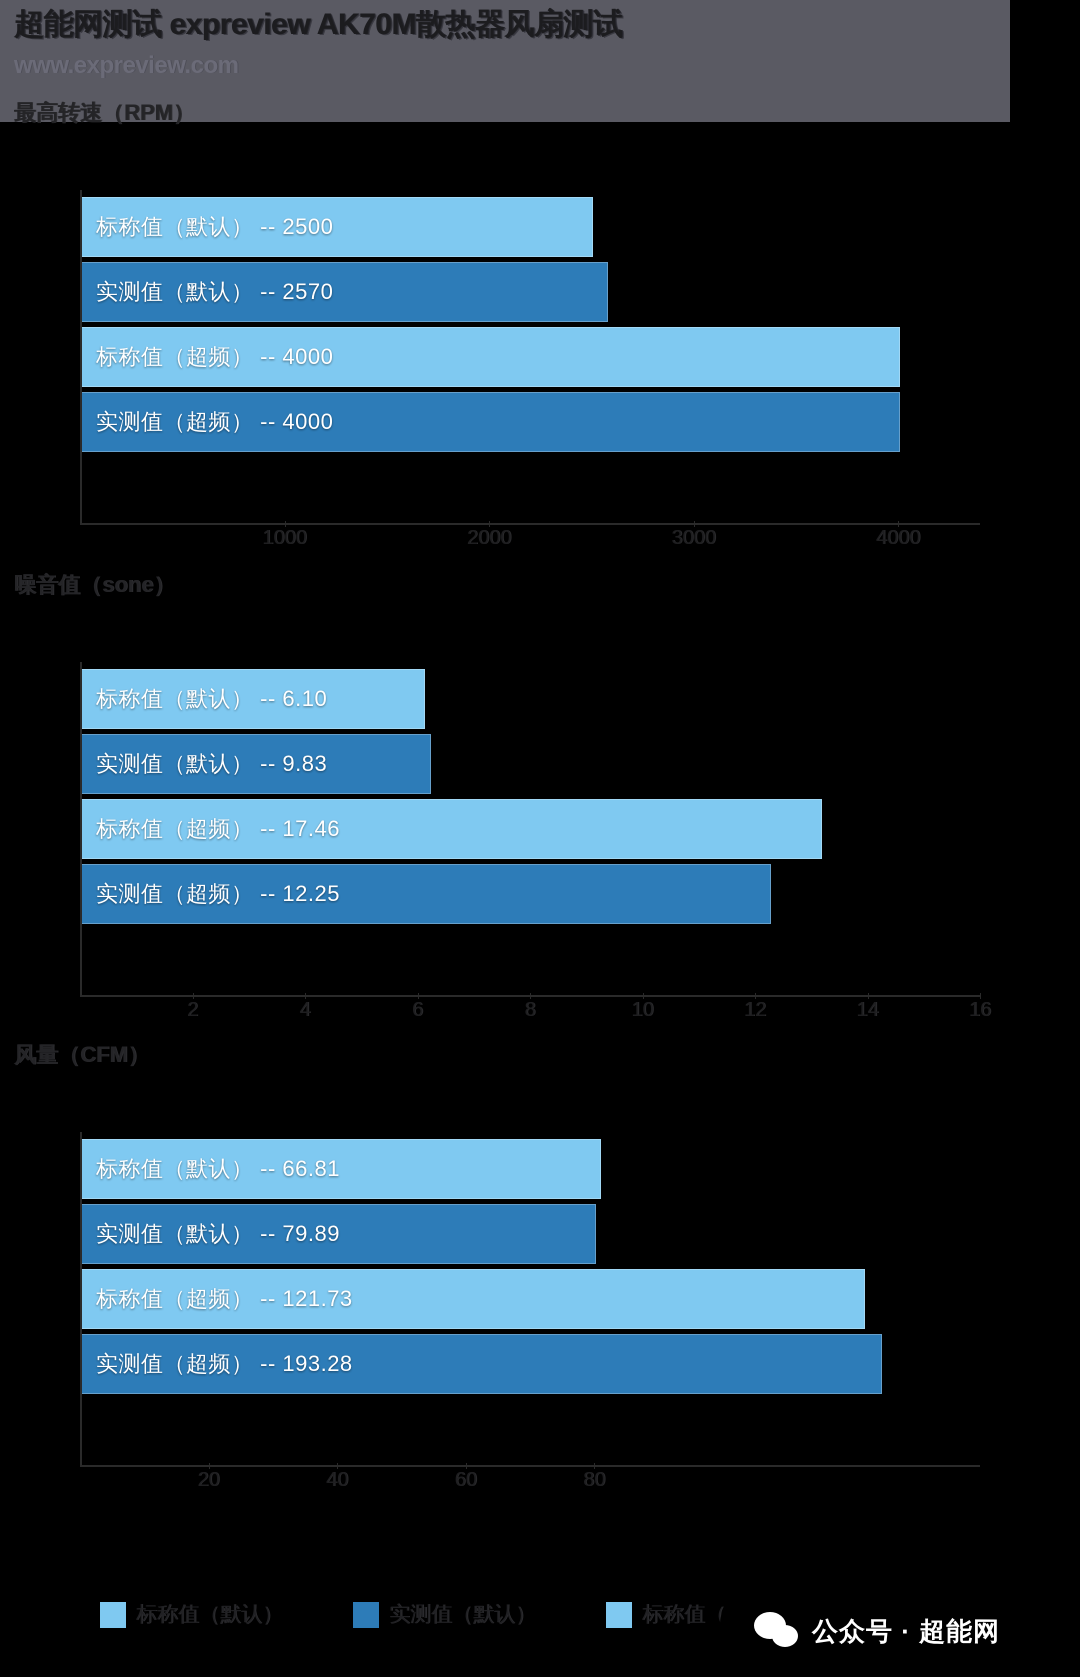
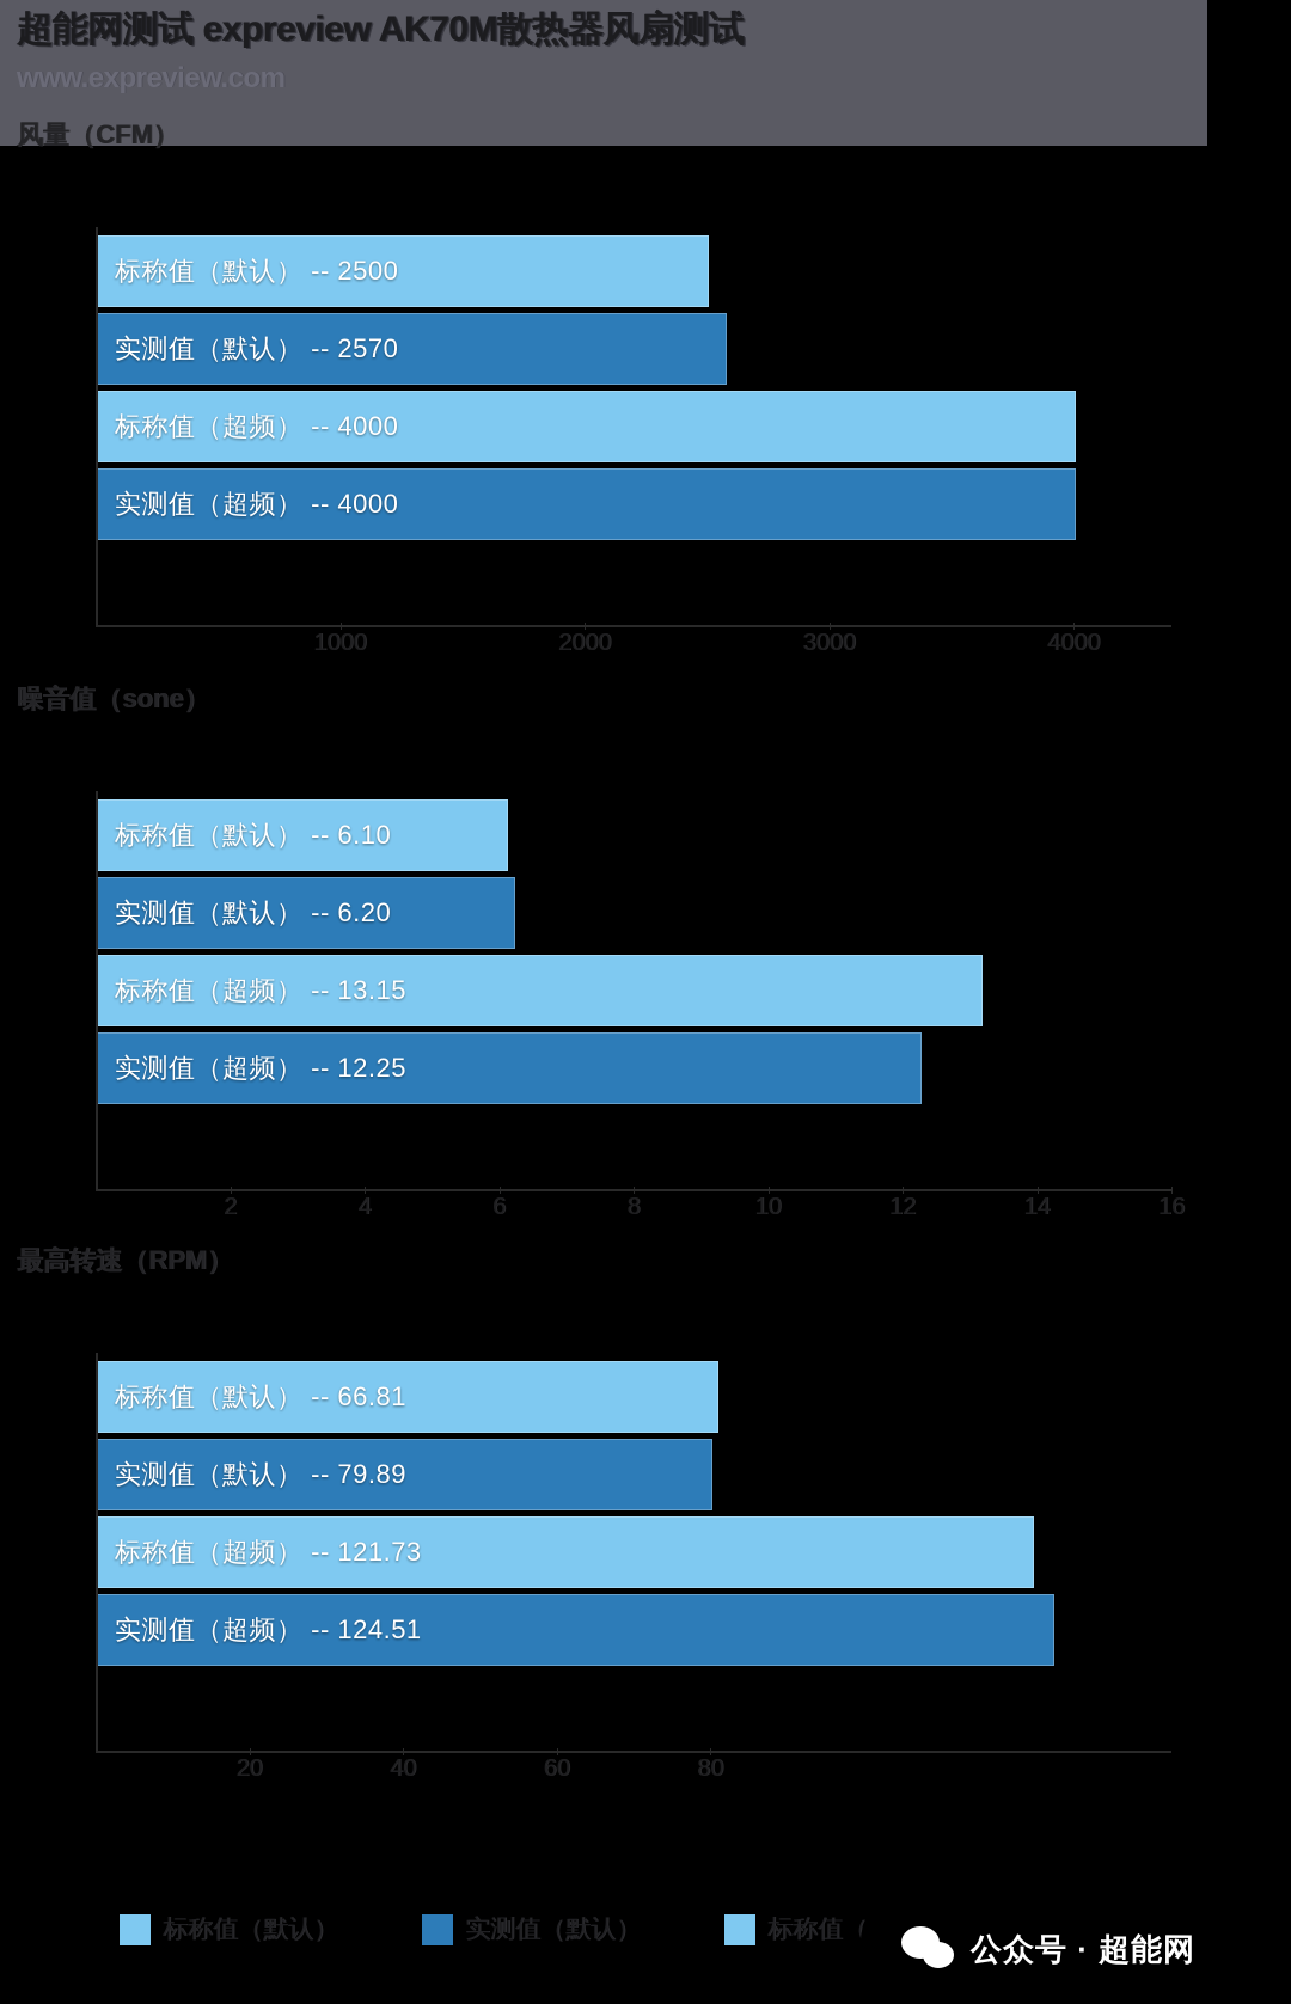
  超能网测试 expreview AK70M散热器风扇测试
  www.expreview.com
- 最高转速（RPM）
+ 风量（CFM）
  标称值（默认） -- 2500
  实测值（默认） -- 2570
  标称值（超频） -- 4000
  实测值（超频） -- 4000
  1000
  2000
  3000
  4000
  噪音值（sone）
  标称值（默认） -- 6.10
- 实测值（默认） -- 9.83
+ 实测值（默认） -- 6.20
- 标称值（超频） -- 17.46
+ 标称值（超频） -- 13.15
  实测值（超频） -- 12.25
  2
  4
  6
  8
  10
  12
  14
  16
- 风量（CFM）
+ 最高转速（RPM）
  标称值（默认） -- 66.81
  实测值（默认） -- 79.89
  标称值（超频） -- 121.73
- 实测值（超频） -- 193.28
+ 实测值（超频） -- 124.51
  20
  40
  60
  80
  标称值（默认）
  实测值（默认）
  公众号 · 超能网
